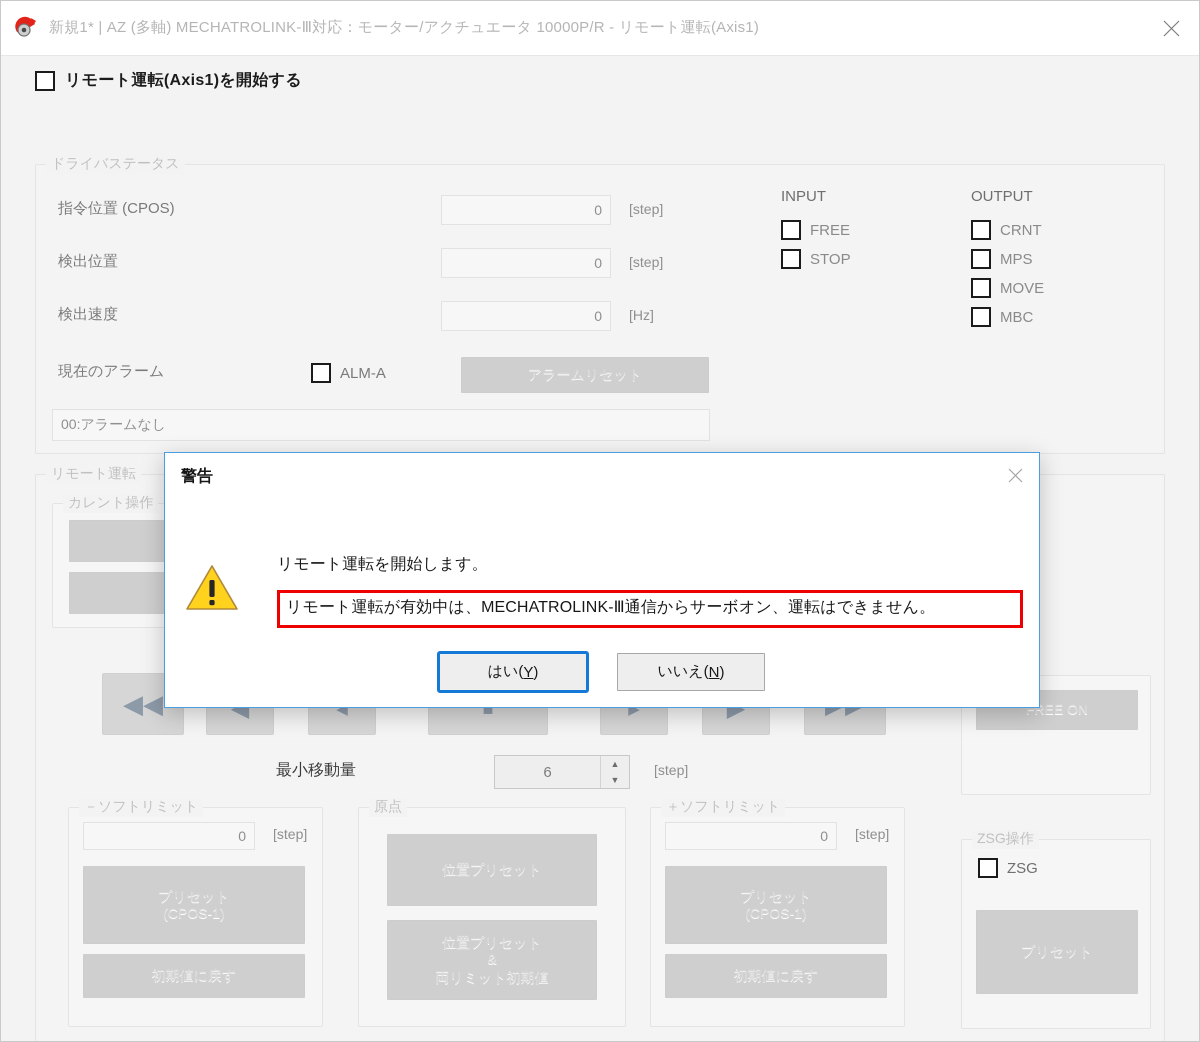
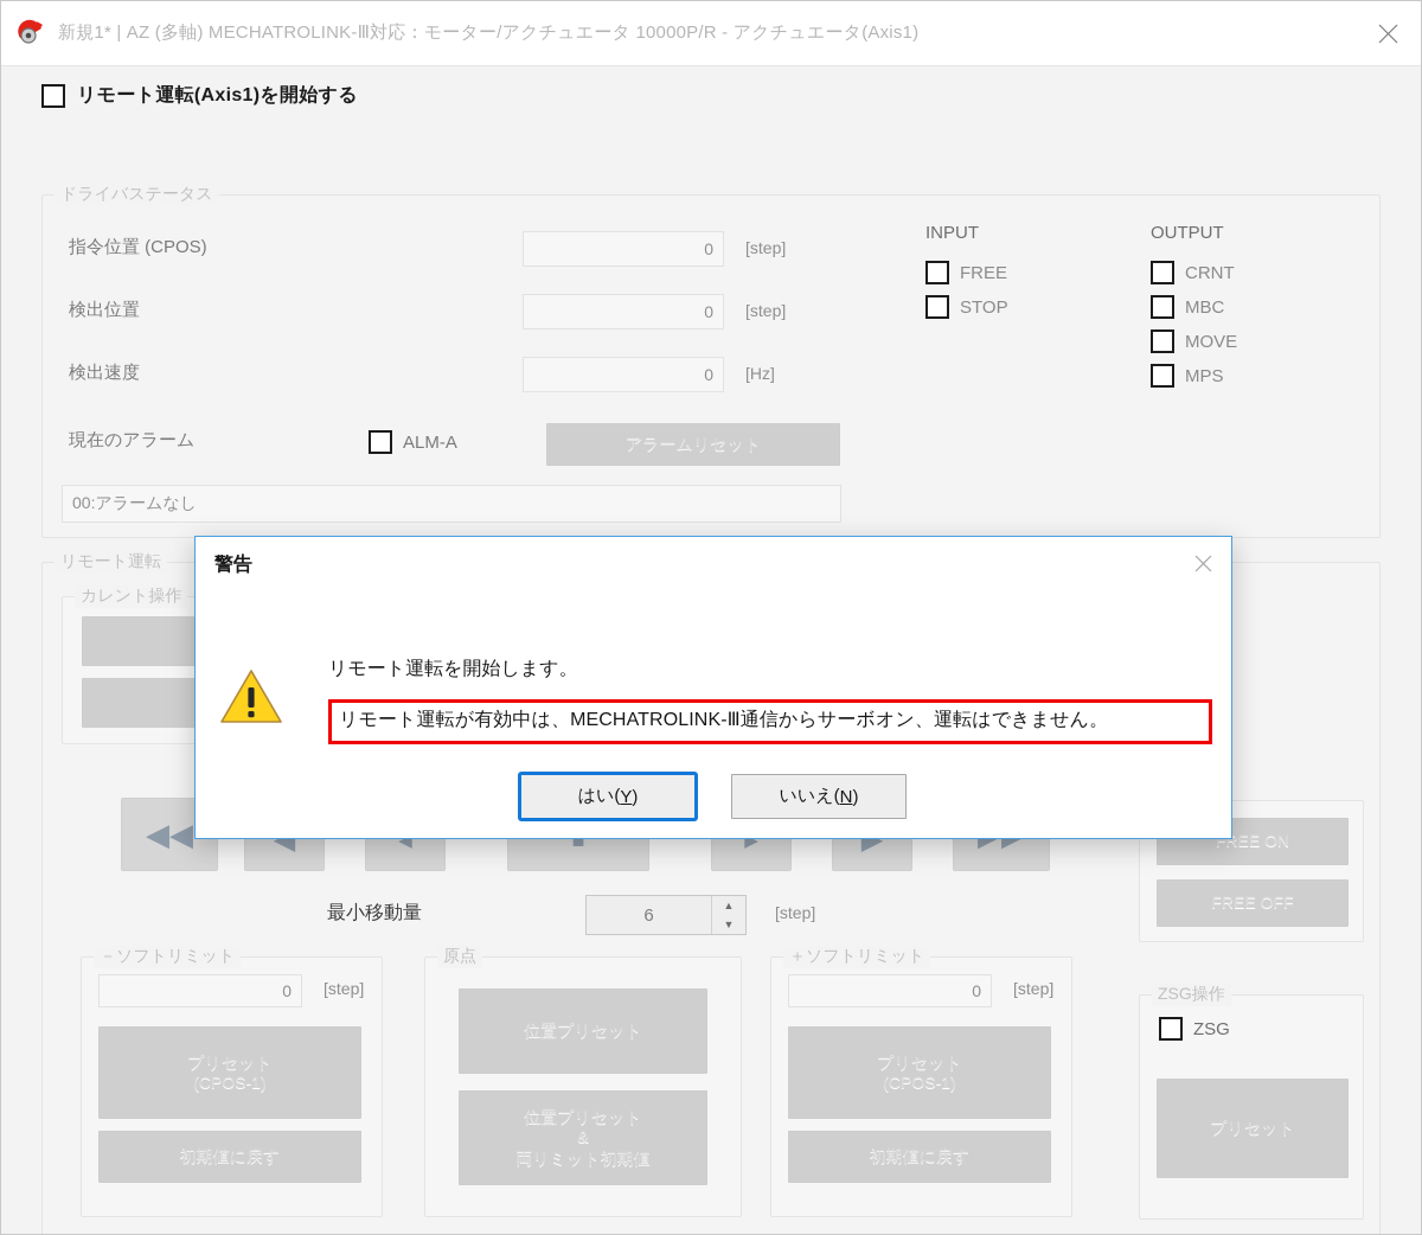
- 新規1* | AZ (多軸) MECHATROLINK-Ⅲ対応：モーター/アクチュエータ 10000P/R - リモート運転(Axis1)
+ 新規1* | AZ (多軸) MECHATROLINK-Ⅲ対応：モーター/アクチュエータ 10000P/R - アクチュエータ(Axis1)
  リモート運転(Axis1)を開始する
  ドライバステータス
  指令位置 (CPOS)
  0
  [step]
  検出位置
  0
  [step]
  検出速度
  0
  [Hz]
  現在のアラーム
  ALM-A
  アラームリセット
  00:アラームなし
  INPUT
  FREE
  STOP
  OUTPUT
  CRNT
- MPS
+ MBC
  MOVE
- MBC
+ MPS
  リモート運転
  カレント操作
  FREE ON
+ FREE OFF
  ZSG操作
  ZSG
  プリセット
  ◀◀
  ◀
  ◀
  ■
  ▶
  ▶
  最小移動量
  6
  ▲
  ▼
  [step]
  －ソフトリミット
  0
  [step]
  プリセット
  (CPOS-1)
  初期値に戻す
  原点
  位置プリセット
  位置プリセット
  &
  両リミット初期値
  ＋ソフトリミット
  0
  [step]
  プリセット
  (CPOS-1)
  初期値に戻す
  警告
  リモート運転を開始します。
  リモート運転が有効中は、MECHATROLINK-Ⅲ通信からサーボオン、運転はできません。
  はい(
  Y
  )
  いいえ(
  N
  )
